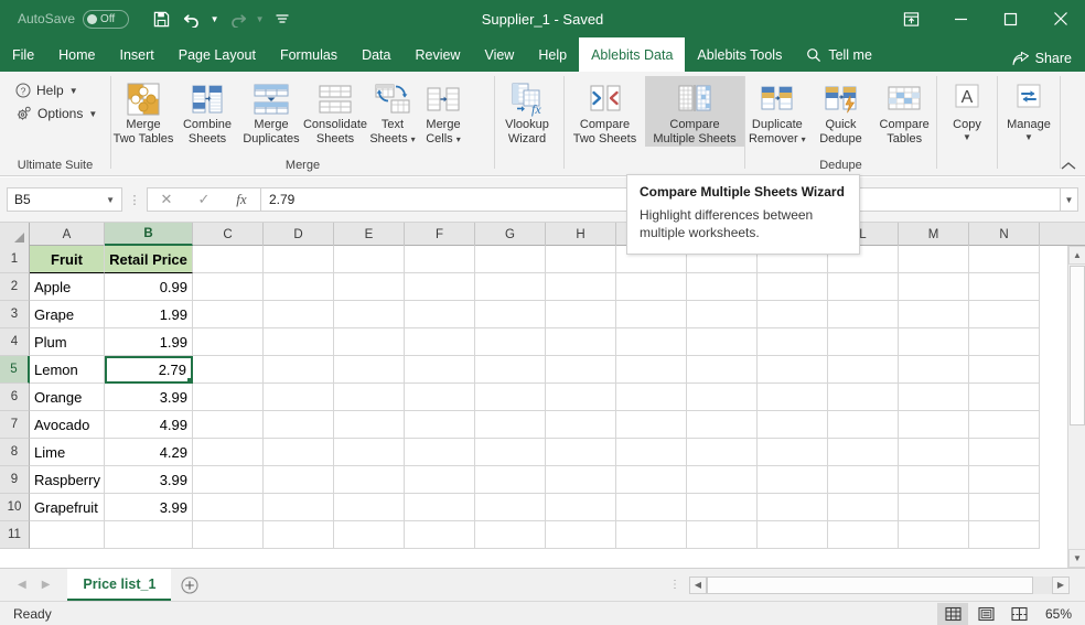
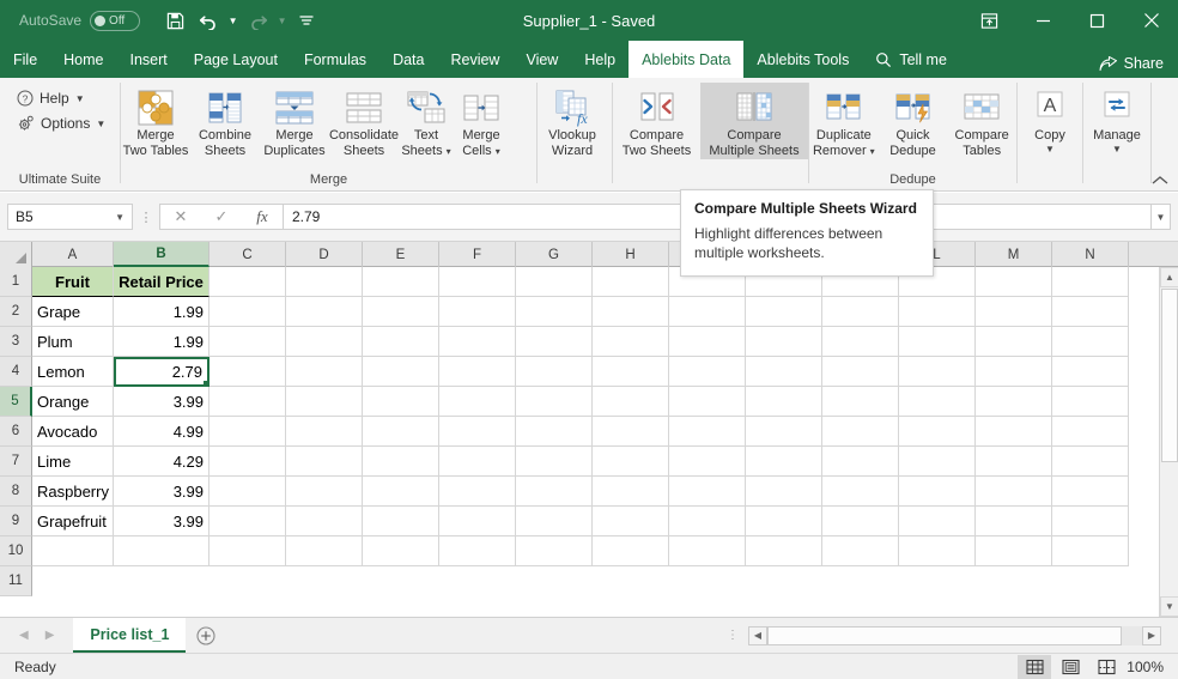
  AutoSave
  Off
  ▼
  ▼
  Supplier_1 - Saved
  File
  Home
  Insert
  Page Layout
  Formulas
  Data
  Review
  View
  Help
  Ablebits Data
  Ablebits Tools
  Tell me
  Share
  ?
  Help
  ▼
  Options
  ▼
  Ultimate Suite
  Merge
  Two Tables
  Combine
  Sheets
  Merge
  Duplicates
  Consolidate
  Sheets
  Text
  Sheets ▾
  Merge
  Cells ▾
  Merge
  fx
  Vlookup
  Wizard
  Compare
  Two Sheets
  Compare
  Multiple Sheets
  Duplicate
  Remover ▾
  Quick
  Dedupe
  Compare
  Tables
  Dedupe
  A
  Copy
  ▼
  Manage
  ▼
  B5
  ▼
  ⋮
  ✕
  ✓
  fx
  2.79
  ▼
  A
  B
  C
  D
  E
  F
  G
  H
  L
  M
  N
  1
  2
  3
  4
  5
  6
  7
  8
  9
  10
  11
  Fruit
  Retail Price
- Apple
- 0.99
  Grape
  1.99
  Plum
  1.99
  Lemon
  2.79
  Orange
  3.99
  Avocado
  4.99
  Lime
  4.29
  Raspberry
  3.99
  Grapefruit
  3.99
  ▲
  ▼
  Compare Multiple Sheets Wizard
  Highlight differences between multiple worksheets.
  ◀
  ▶
  Price list_1
  ⋮
  ◀
  ▶
  Ready
- 65%
+ 100%
